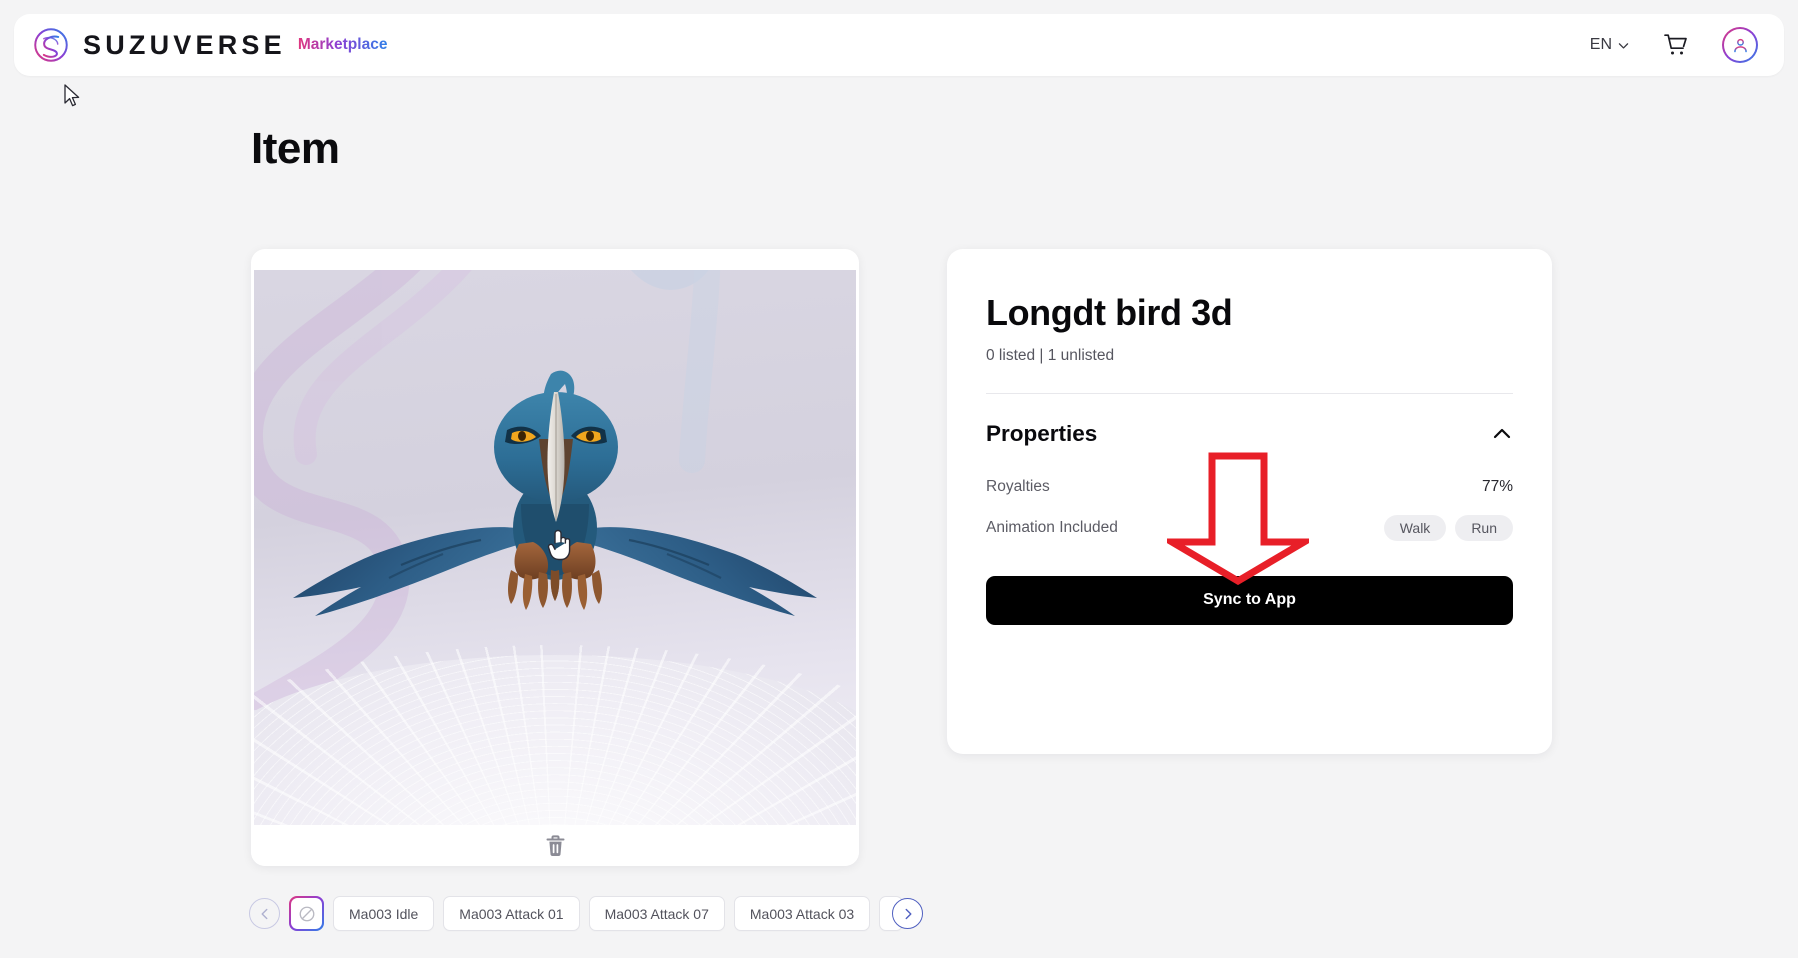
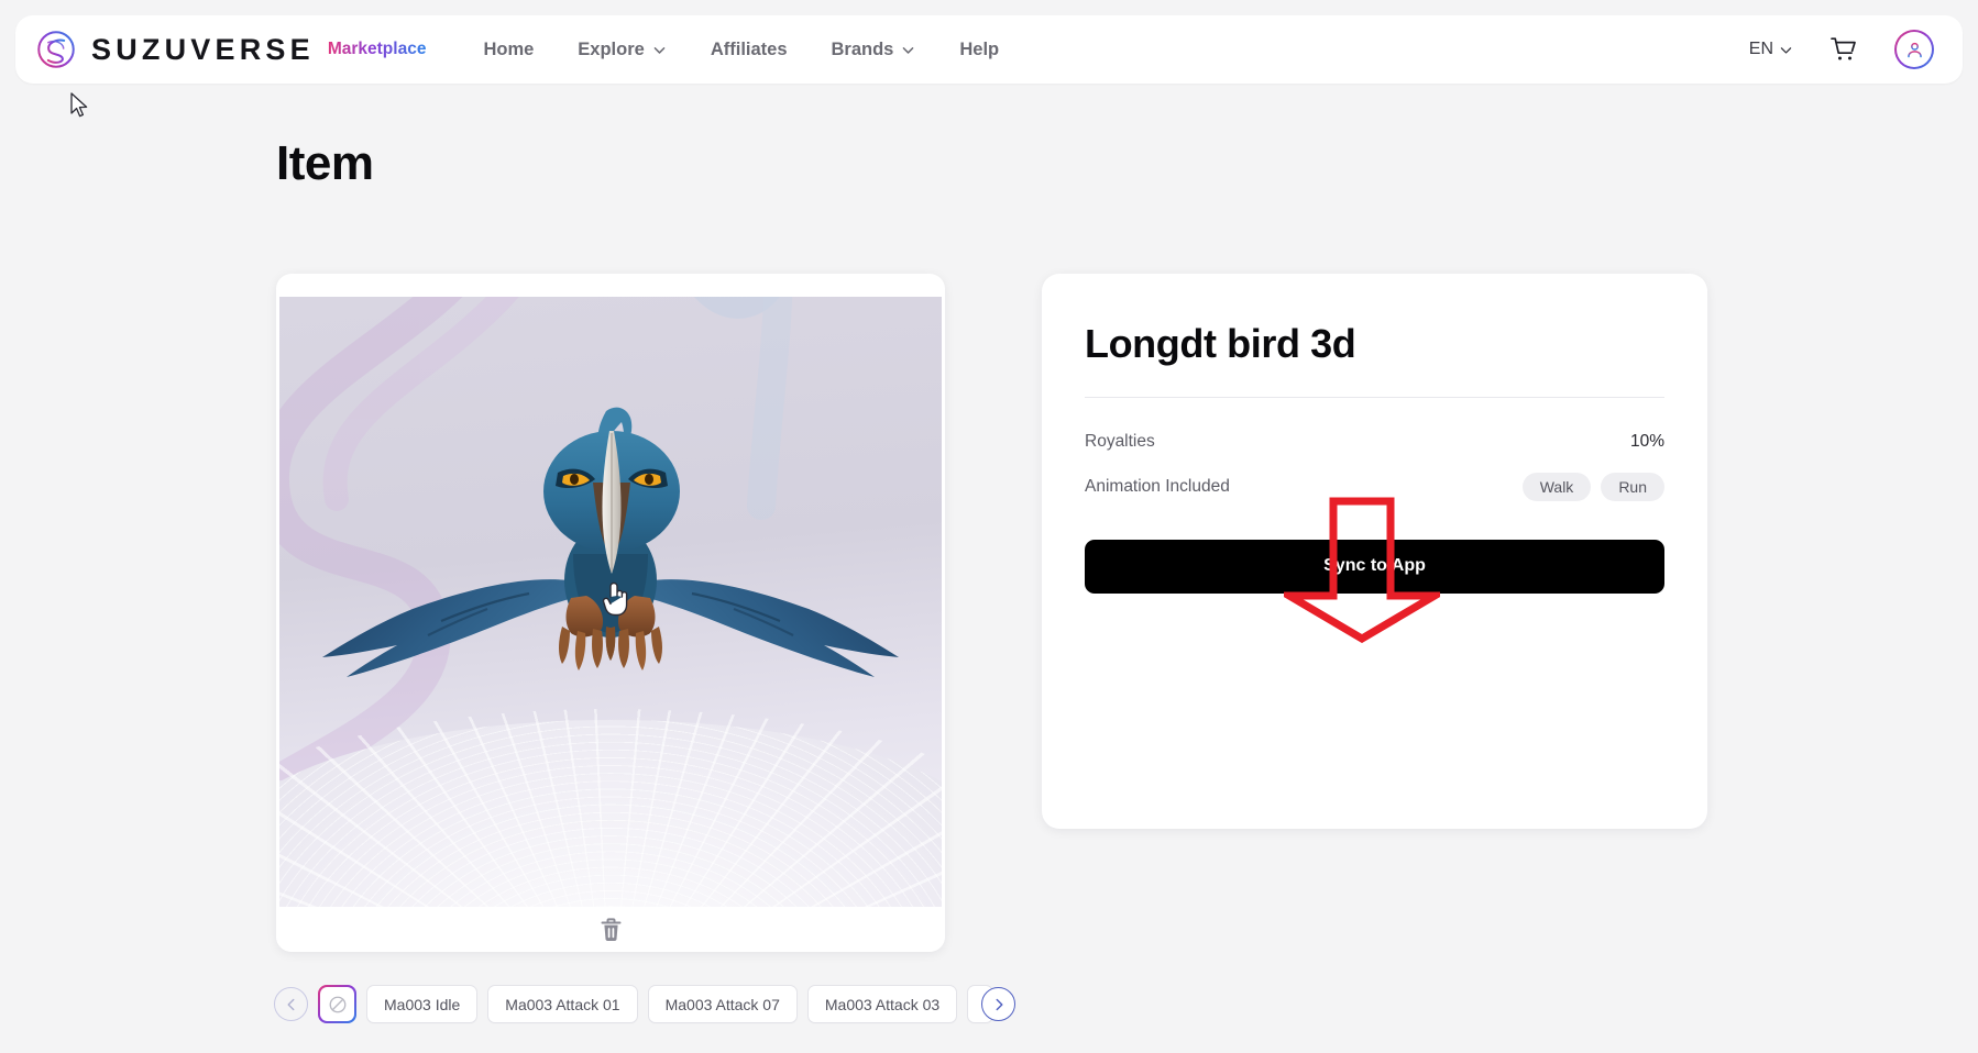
  SUZUVERSE
  Marketplace
+ Home
+ Explore
+ Affiliates
+ Brands
+ Help
  EN
  Item
  Ma003 Idle
  Ma003 Attack 01
  Ma003 Attack 07
  Ma003 Attack 03
  Longdt bird 3d
- 0 listed | 1 unlisted
- Properties
  Royalties
- 77%
+ 10%
  Animation Included
  Walk
  Run
  Sync to App
